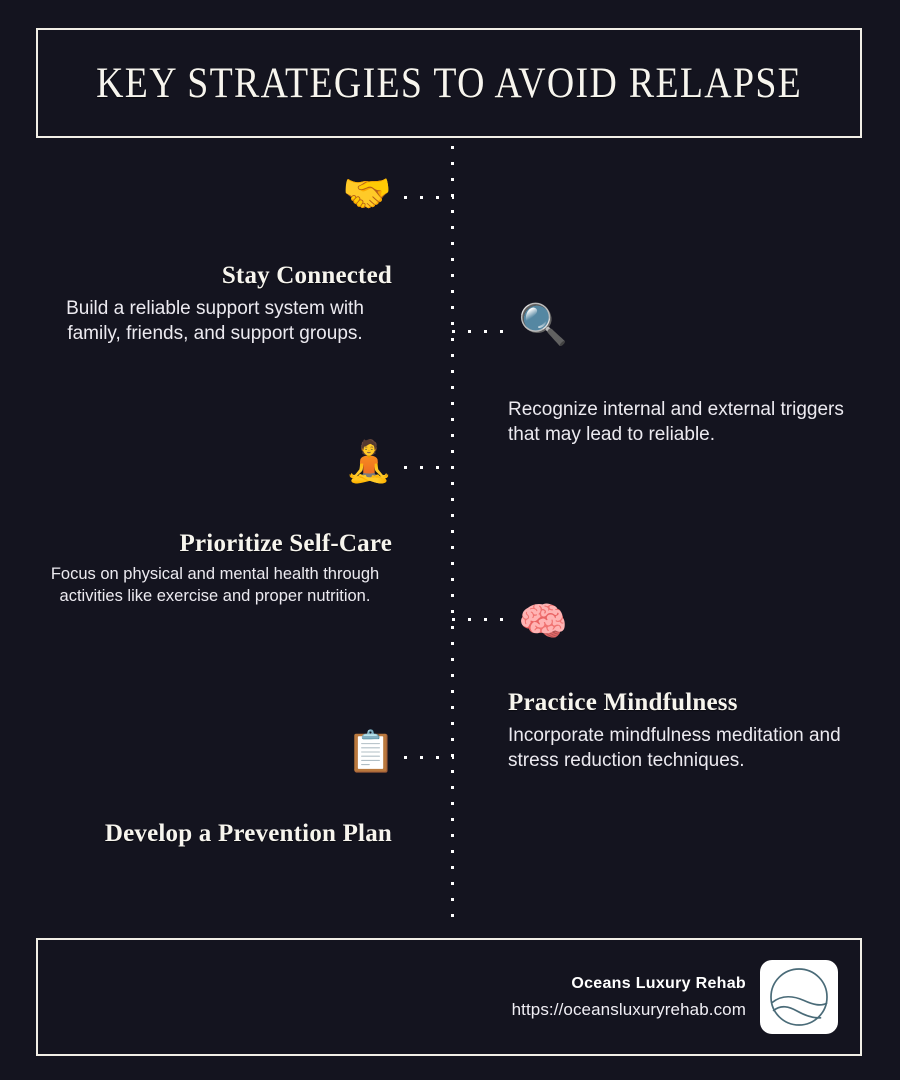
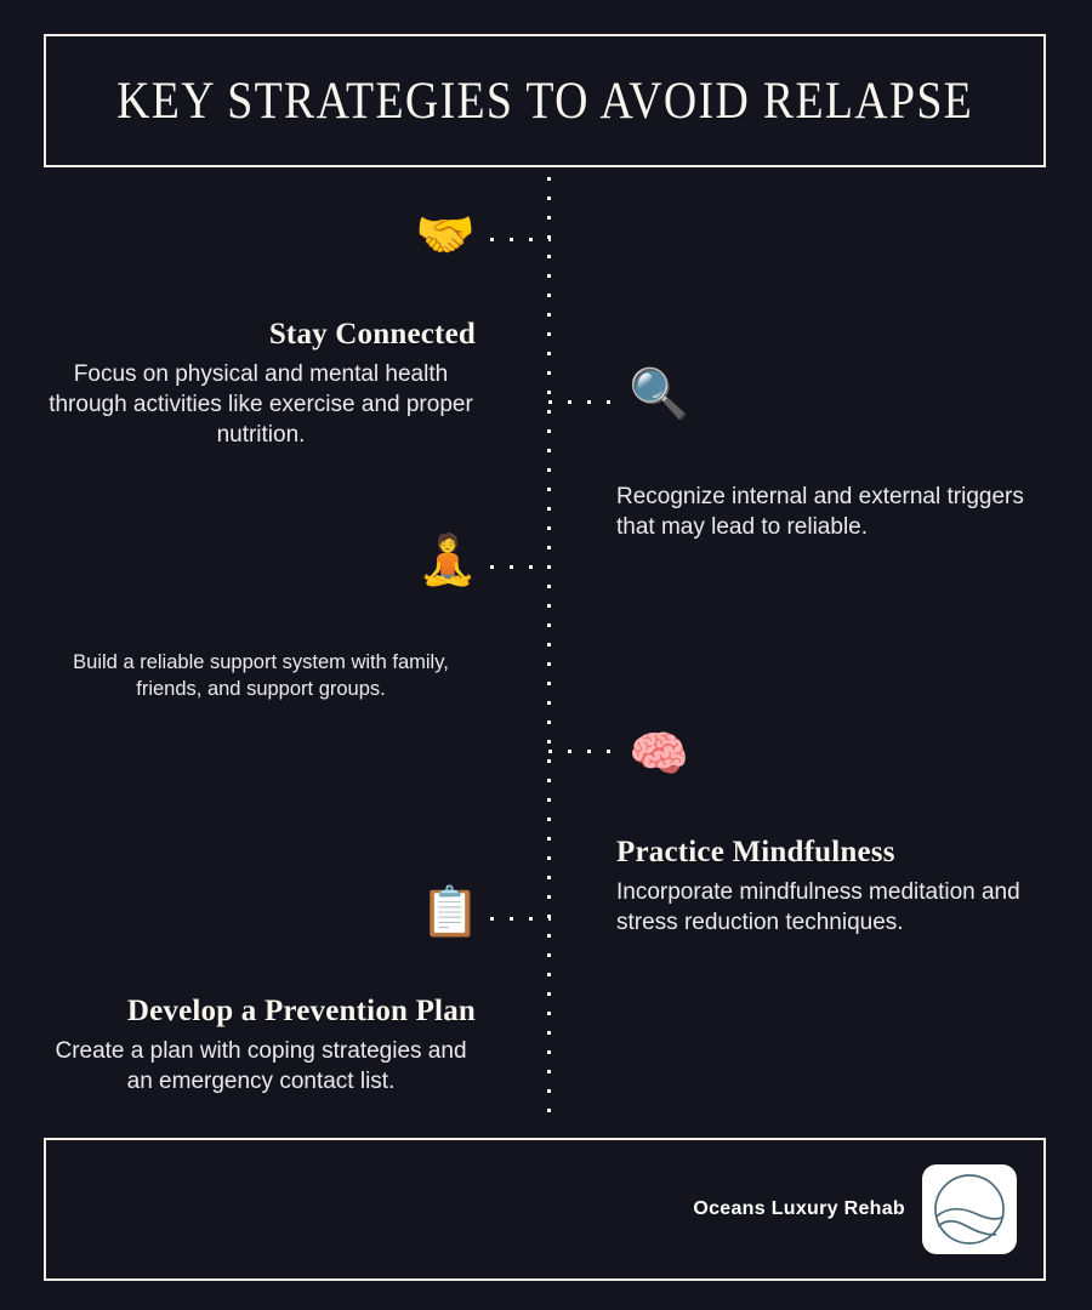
  KEY STRATEGIES TO AVOID RELAPSE
  🤝
  Stay Connected
- Build a reliable support system with family, friends, and support groups.
+ Focus on physical and mental health through activities like exercise and proper nutrition.
  🔍
  Recognize internal and external triggers that may lead to reliable.
  🧘
- Prioritize Self-Care
- Focus on physical and mental health through activities like exercise and proper nutrition.
+ Build a reliable support system with family, friends, and support groups.
  🧠
  Practice Mindfulness
  Incorporate mindfulness meditation and stress reduction techniques.
  📋
  Develop a Prevention Plan
+ Create a plan with coping strategies and an emergency contact list.
  Oceans Luxury Rehab
- https://oceansluxuryrehab.com
